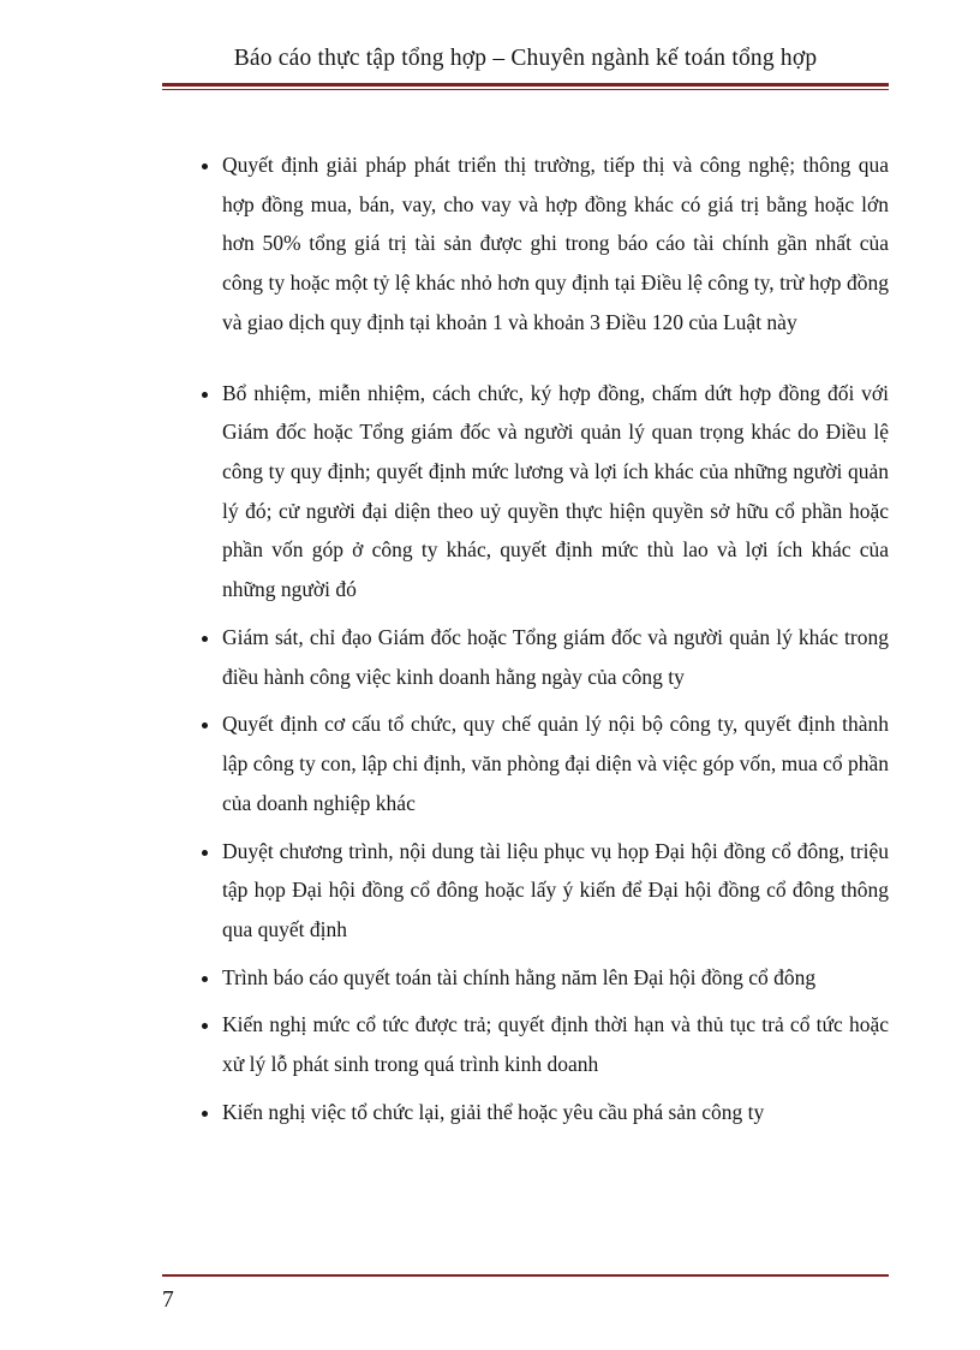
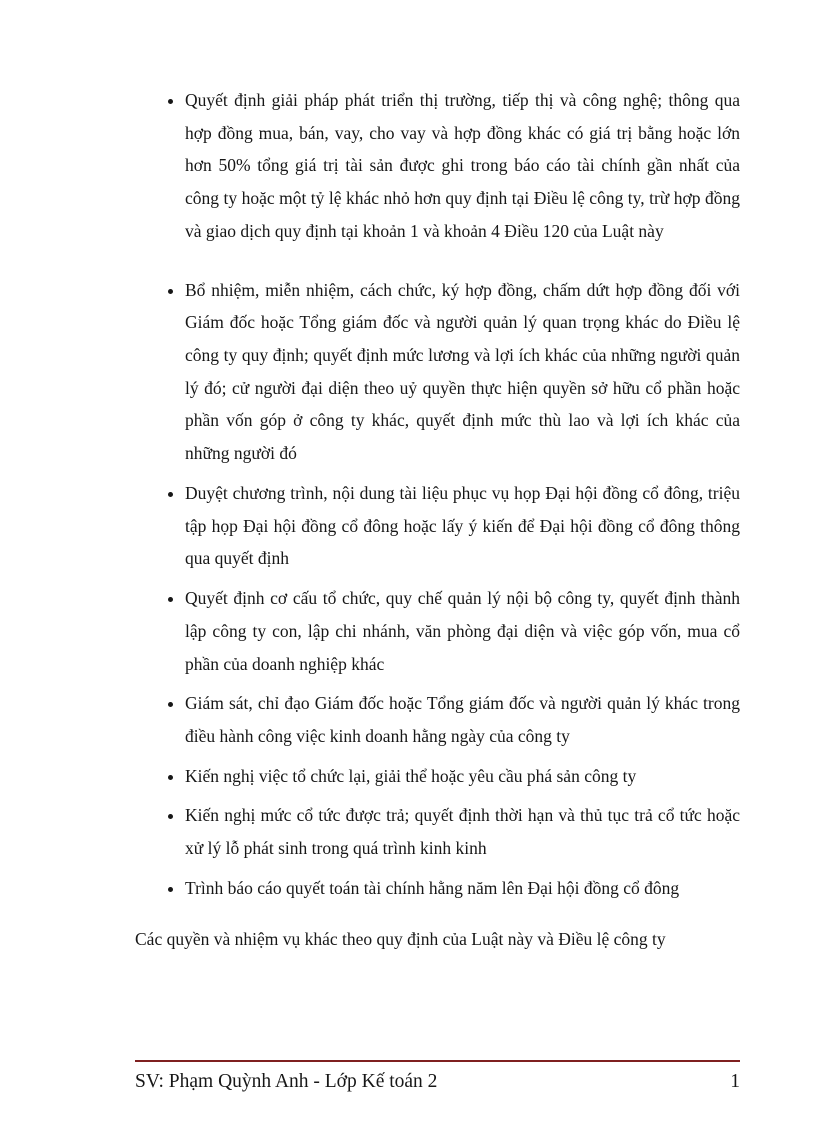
- Báo cáo thực tập tổng hợp – Chuyên ngành kế toán tổng hợp
- Quyết định giải pháp phát triển thị trường, tiếp thị và công nghệ; thông qua hợp đồng mua, bán, vay, cho vay và hợp đồng khác có giá trị bằng hoặc lớn hơn 50% tổng giá trị tài sản được ghi trong báo cáo tài chính gần nhất của công ty hoặc một tỷ lệ khác nhỏ hơn quy định tại Điều lệ công ty, trừ hợp đồng và giao dịch quy định tại khoản 1 và khoản 3 Điều 120 của Luật này
+ Quyết định giải pháp phát triển thị trường, tiếp thị và công nghệ; thông qua hợp đồng mua, bán, vay, cho vay và hợp đồng khác có giá trị bằng hoặc lớn hơn 50% tổng giá trị tài sản được ghi trong báo cáo tài chính gần nhất của công ty hoặc một tỷ lệ khác nhỏ hơn quy định tại Điều lệ công ty, trừ hợp đồng và giao dịch quy định tại khoản 1 và khoản 4 Điều 120 của Luật này
  Bổ nhiệm, miễn nhiệm, cách chức, ký hợp đồng, chấm dứt hợp đồng đối với Giám đốc hoặc Tổng giám đốc và người quản lý quan trọng khác do Điều lệ công ty quy định; quyết định mức lương và lợi ích khác của những người quản lý đó; cử người đại diện theo uỷ quyền thực hiện quyền sở hữu cổ phần hoặc phần vốn góp ở công ty khác, quyết định mức thù lao và lợi ích khác của những người đó
- Giám sát, chỉ đạo Giám đốc hoặc Tổng giám đốc và người quản lý khác trong điều hành công việc kinh doanh hằng ngày của công ty
+ Duyệt chương trình, nội dung tài liệu phục vụ họp Đại hội đồng cổ đông, triệu tập họp Đại hội đồng cổ đông hoặc lấy ý kiến để Đại hội đồng cổ đông thông qua quyết định
- Quyết định cơ cấu tổ chức, quy chế quản lý nội bộ công ty, quyết định thành lập công ty con, lập chi định, văn phòng đại diện và việc góp vốn, mua cổ phần của doanh nghiệp khác
+ Quyết định cơ cấu tổ chức, quy chế quản lý nội bộ công ty, quyết định thành lập công ty con, lập chi nhánh, văn phòng đại diện và việc góp vốn, mua cổ phần của doanh nghiệp khác
- Duyệt chương trình, nội dung tài liệu phục vụ họp Đại hội đồng cổ đông, triệu tập họp Đại hội đồng cổ đông hoặc lấy ý kiến để Đại hội đồng cổ đông thông qua quyết định
+ Giám sát, chỉ đạo Giám đốc hoặc Tổng giám đốc và người quản lý khác trong điều hành công việc kinh doanh hằng ngày của công ty
- Trình báo cáo quyết toán tài chính hằng năm lên Đại hội đồng cổ đông
+ Kiến nghị việc tổ chức lại, giải thể hoặc yêu cầu phá sản công ty
- Kiến nghị mức cổ tức được trả; quyết định thời hạn và thủ tục trả cổ tức hoặc xử lý lỗ phát sinh trong quá trình kinh doanh
+ Kiến nghị mức cổ tức được trả; quyết định thời hạn và thủ tục trả cổ tức hoặc xử lý lỗ phát sinh trong quá trình kinh kinh
- Kiến nghị việc tổ chức lại, giải thể hoặc yêu cầu phá sản công ty
+ Trình báo cáo quyết toán tài chính hằng năm lên Đại hội đồng cổ đông
+ Các quyền và nhiệm vụ khác theo quy định của Luật này và Điều lệ công ty
+ SV: Phạm Quỳnh Anh - Lớp Kế toán 2
- 7
+ 1
